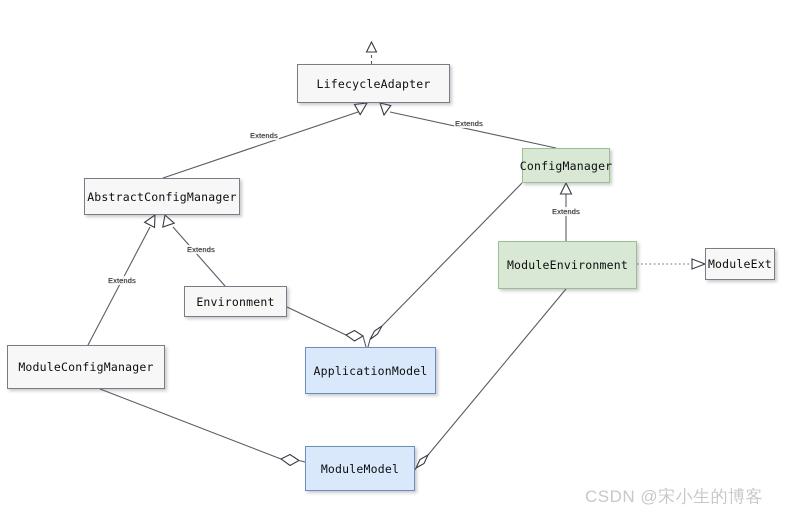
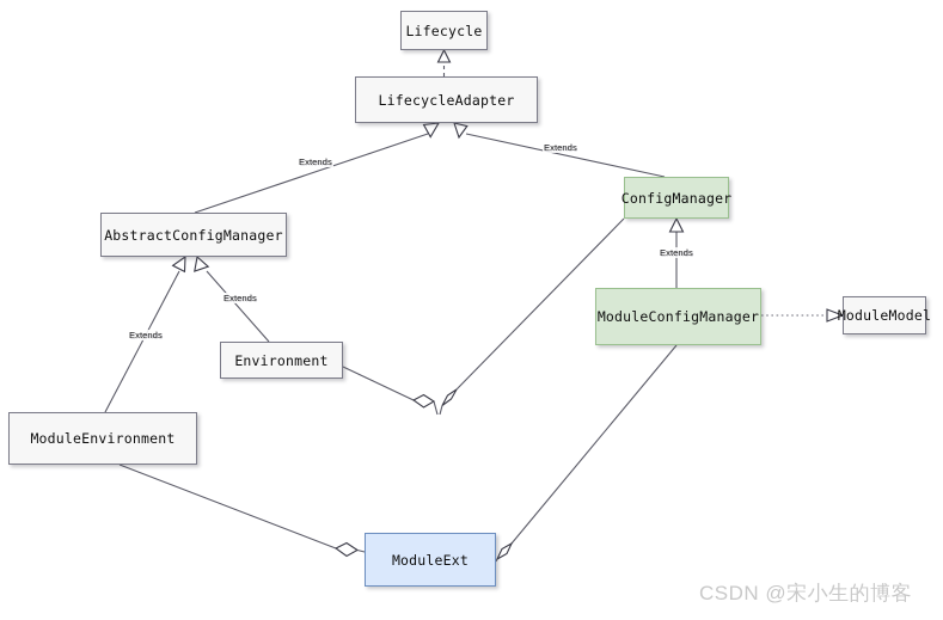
+ Lifecycle
  LifecycleAdapter
  AbstractConfigManager
  Environment
- ModuleConfigManager
+ ModuleEnvironment
- ApplicationModel
- ModuleModel
+ ModuleExt
  ConfigManager
- ModuleEnvironment
+ ModuleConfigManager
- ModuleExt
+ ModuleModel
  Extends
  Extends
  Extends
  Extends
  Extends
  CSDN @宋小生的博客
